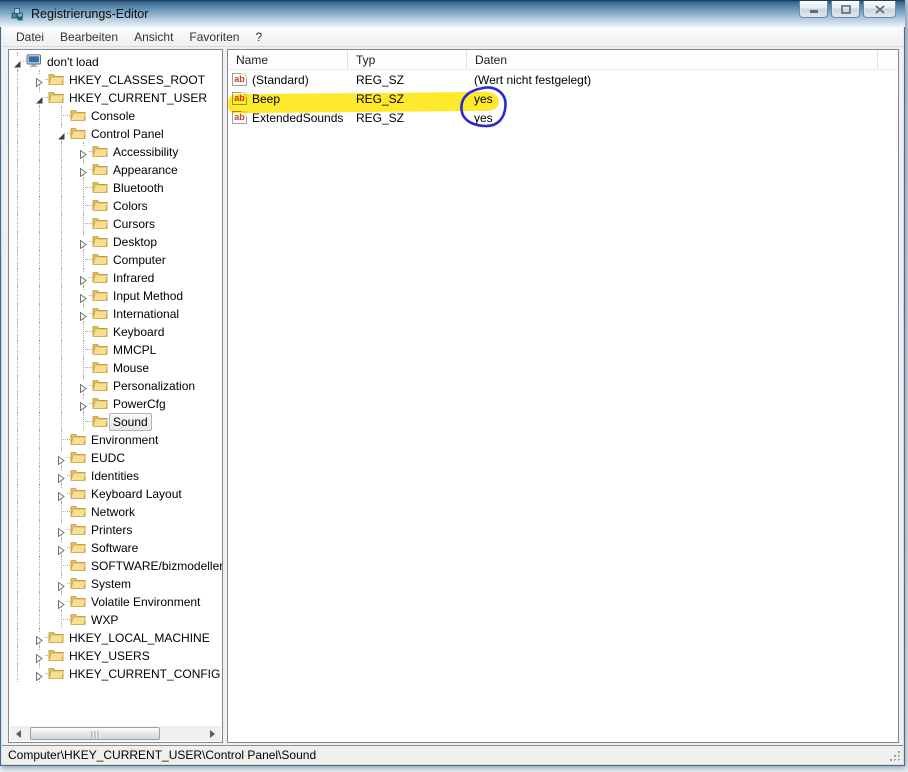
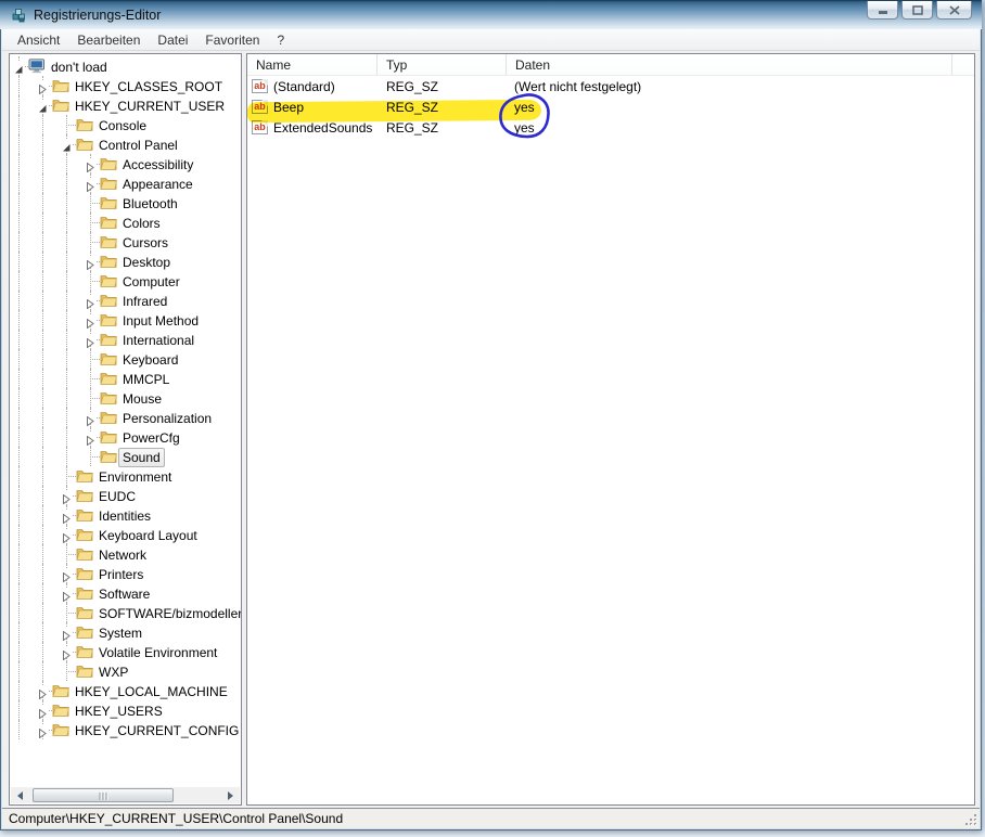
  Registrierungs-Editor
- Datei
+ Ansicht
  Bearbeiten
- Ansicht
+ Datei
  Favoriten
  ?
  don't load
  HKEY_CLASSES_ROOT
  HKEY_CURRENT_USER
  Console
  Control Panel
  Accessibility
  Appearance
  Bluetooth
  Colors
  Cursors
  Desktop
  Computer
  Infrared
  Input Method
  International
  Keyboard
  MMCPL
  Mouse
  Personalization
  PowerCfg
  Sound
  Environment
  EUDC
  Identities
  Keyboard Layout
  Network
  Printers
  Software
  SOFTWARE/bizmodeller
  System
  Volatile Environment
  WXP
  HKEY_LOCAL_MACHINE
  HKEY_USERS
  HKEY_CURRENT_CONFIG
  Name
  Typ
  Daten
  ab
  (Standard)
  REG_SZ
  (Wert nicht festgelegt)
  ab
  ExtendedSounds
  REG_SZ
  yes
  Computer\HKEY_CURRENT_USER\Control Panel\Sound
